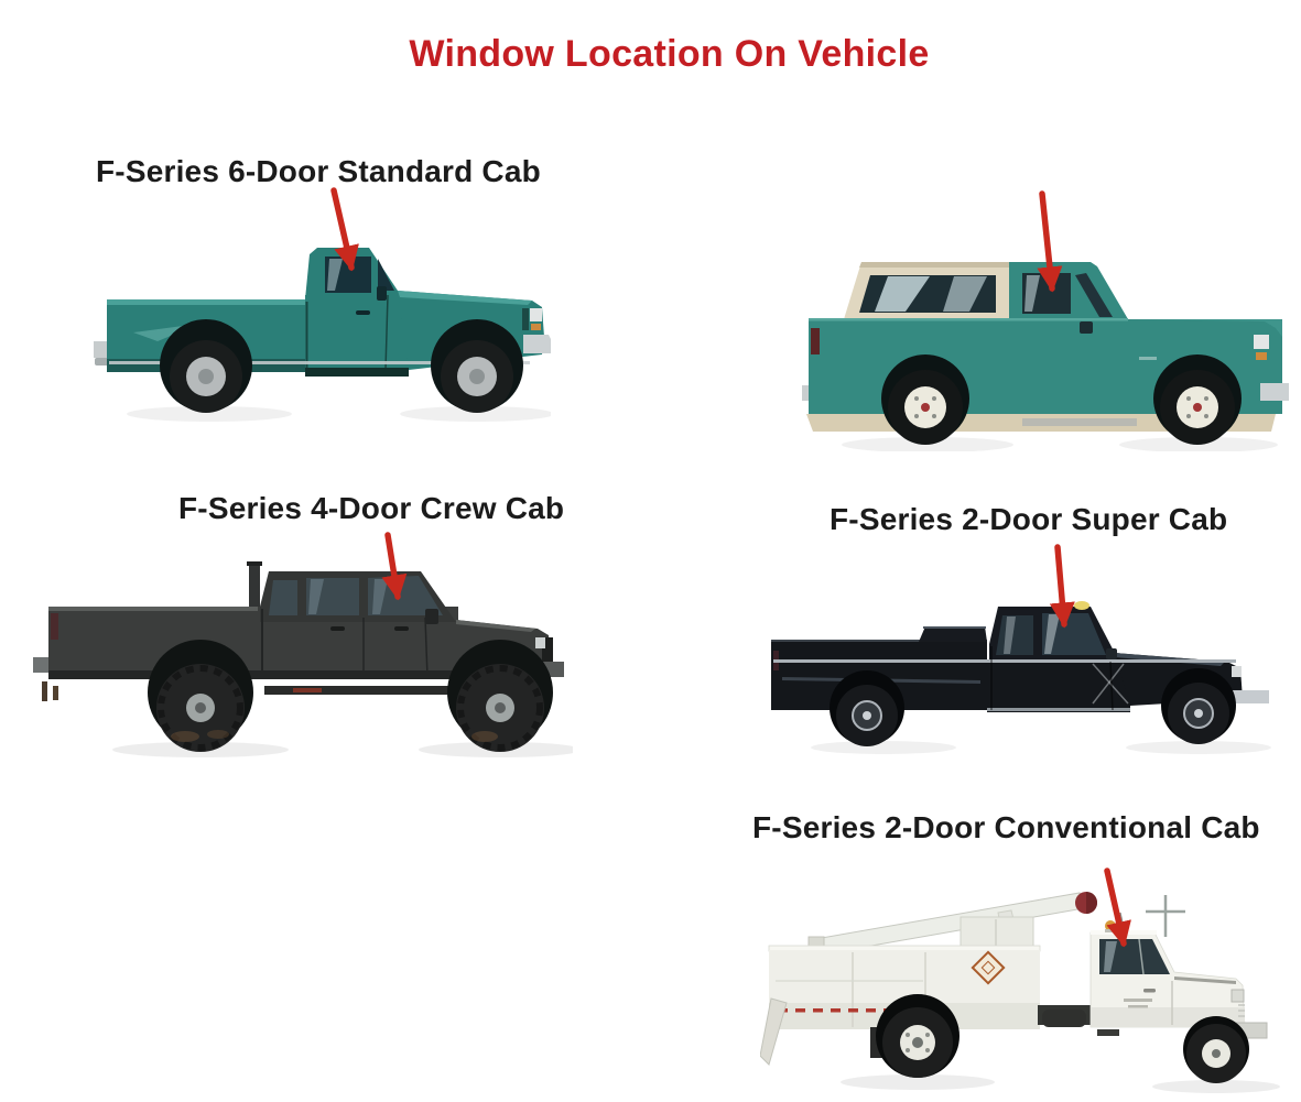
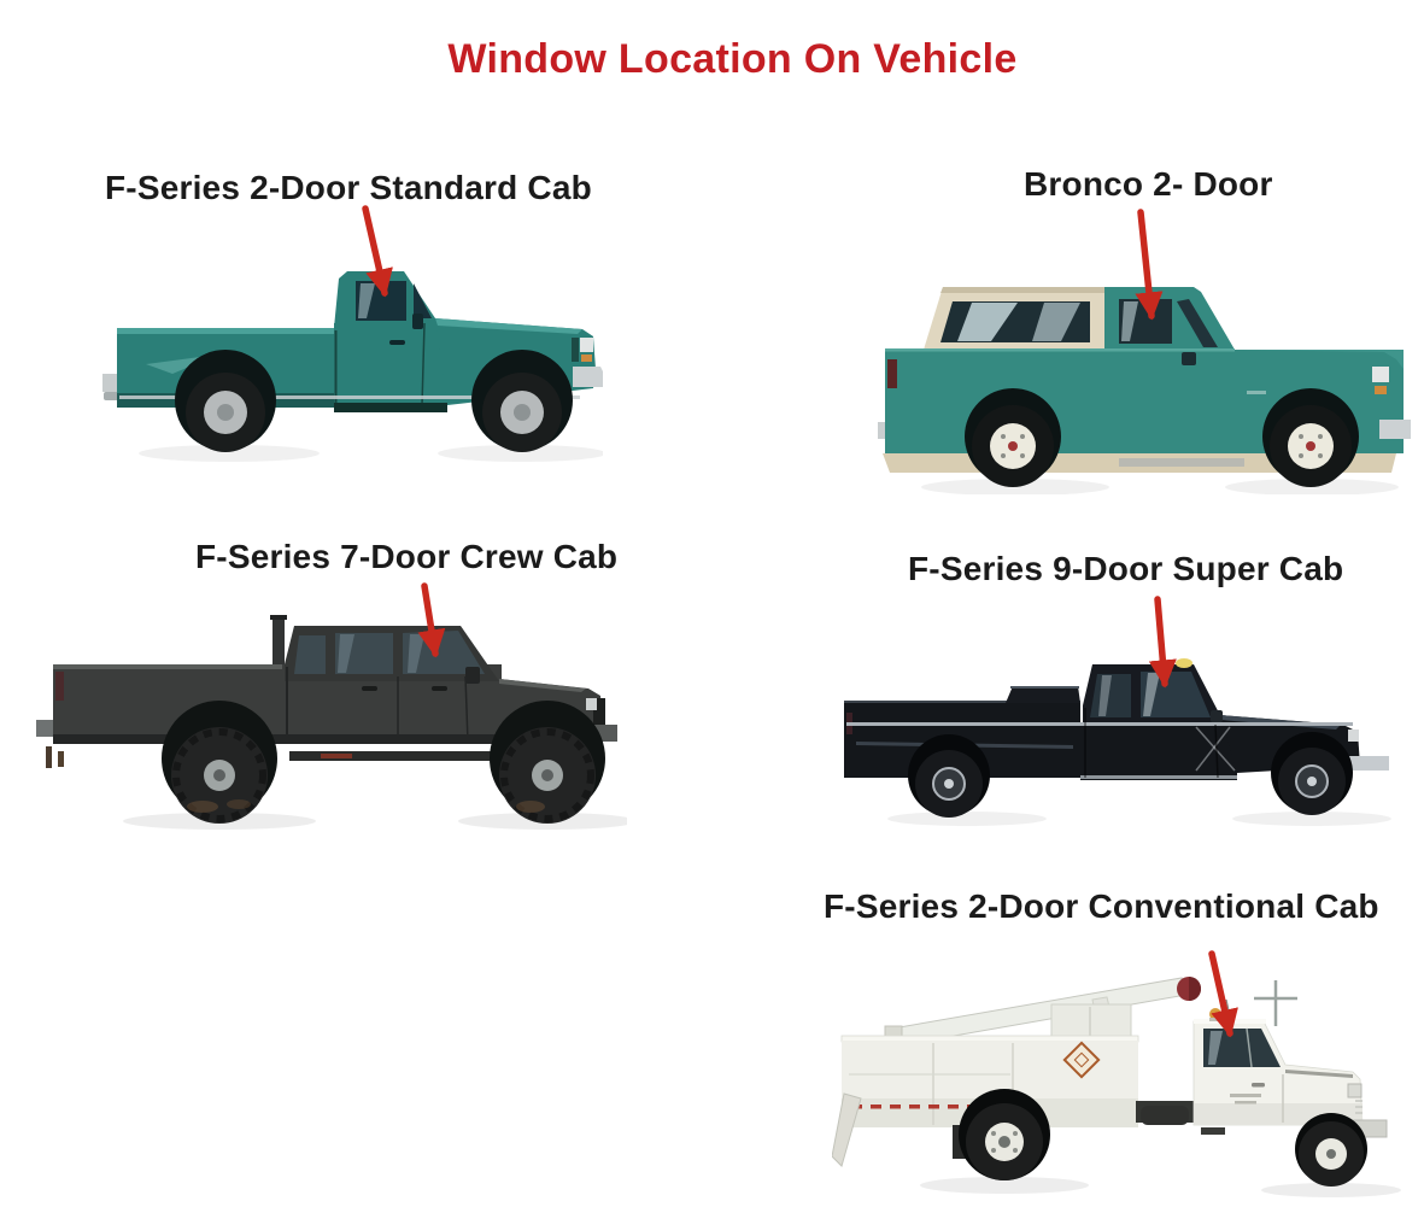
  Window Location On Vehicle
- F-Series 6-Door Standard Cab
+ F-Series 2-Door Standard Cab
+ Bronco 2- Door
- F-Series 4-Door Crew Cab
+ F-Series 7-Door Crew Cab
- F-Series 2-Door Super Cab
+ F-Series 9-Door Super Cab
  F-Series 2-Door Conventional Cab
